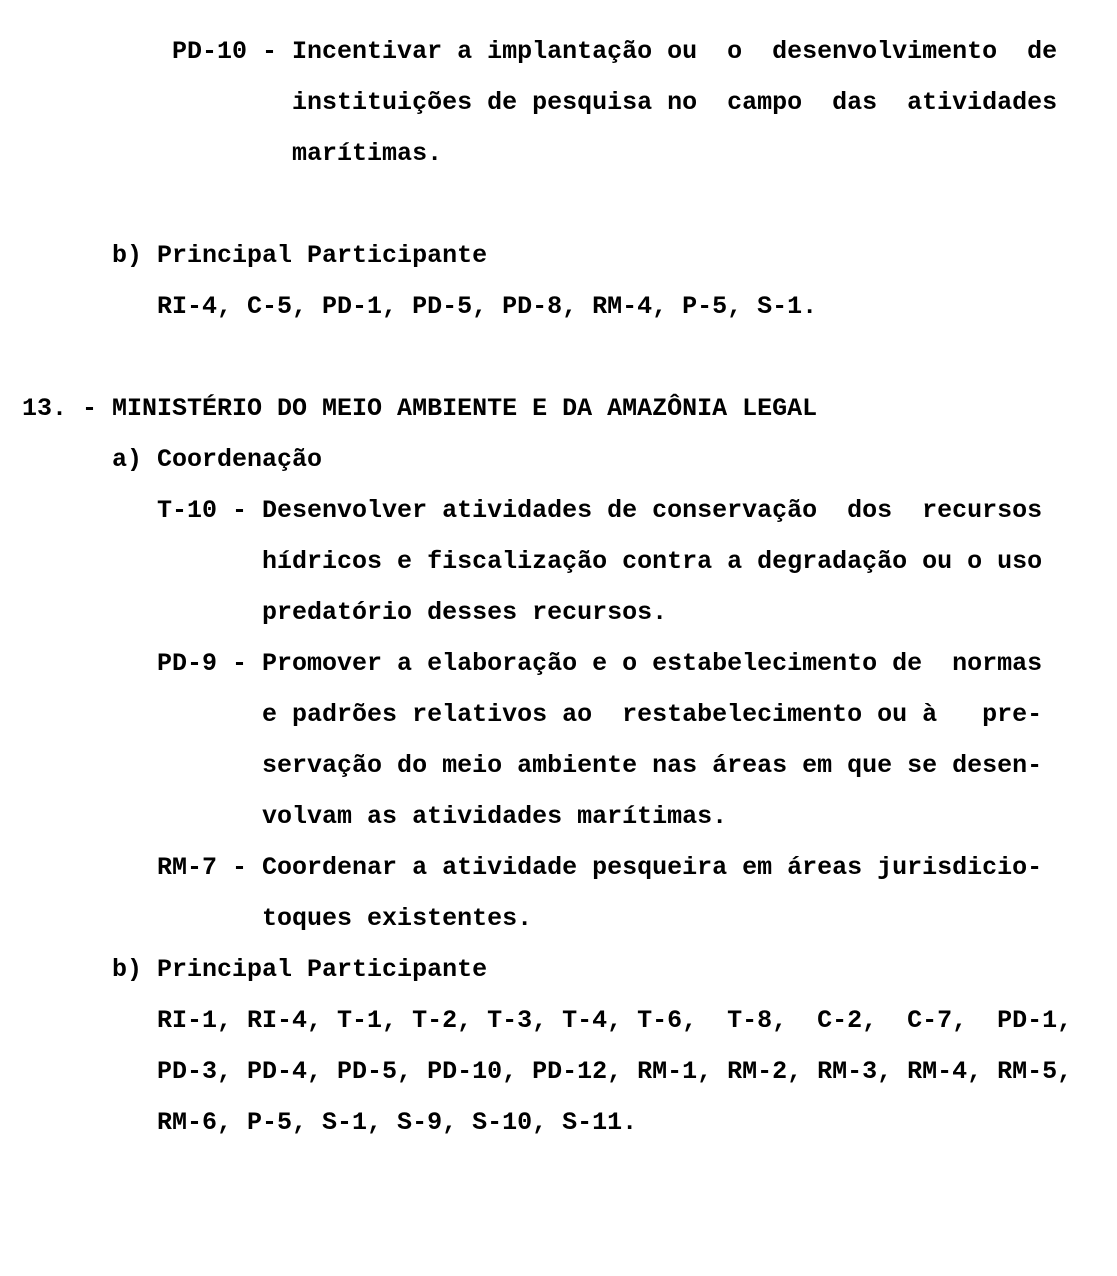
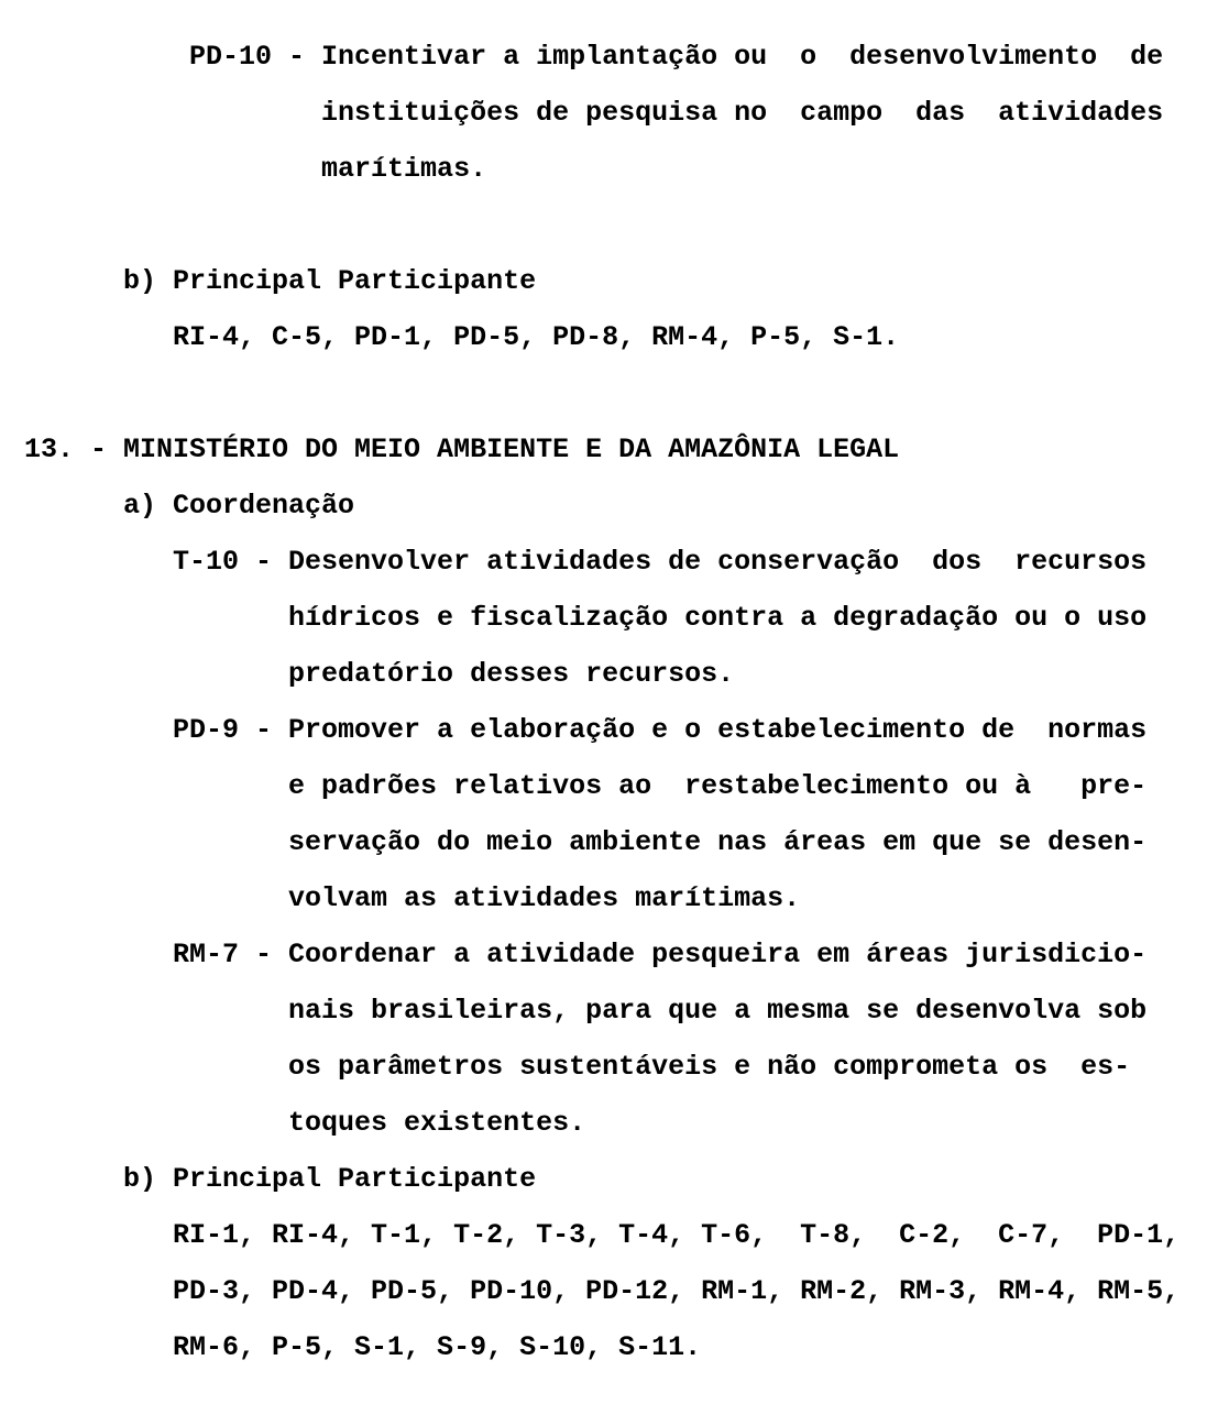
  PD-10 - Incentivar a implantação ou o desenvolvimento de
  instituições de pesquisa no campo das atividades
  marítimas.
  b) Principal Participante
  RI-4, C-5, PD-1, PD-5, PD-8, RM-4, P-5, S-1.
  13. - MINISTÉRIO DO MEIO AMBIENTE E DA AMAZÔNIA LEGAL
  a) Coordenação
  T-10 - Desenvolver atividades de conservação dos recursos
  hídricos e fiscalização contra a degradação ou o uso
  predatório desses recursos.
  PD-9 - Promover a elaboração e o estabelecimento de normas
  e padrões relativos ao restabelecimento ou à pre-
  servação do meio ambiente nas áreas em que se desen-
  volvam as atividades marítimas.
  RM-7 - Coordenar a atividade pesqueira em áreas jurisdicio-
+ nais brasileiras, para que a mesma se desenvolva sob
+ os parâmetros sustentáveis e não comprometa os es-
  toques existentes.
  b) Principal Participante
  RI-1, RI-4, T-1, T-2, T-3, T-4, T-6, T-8, C-2, C-7, PD-1,
  PD-3, PD-4, PD-5, PD-10, PD-12, RM-1, RM-2, RM-3, RM-4, RM-5,
  RM-6, P-5, S-1, S-9, S-10, S-11.
